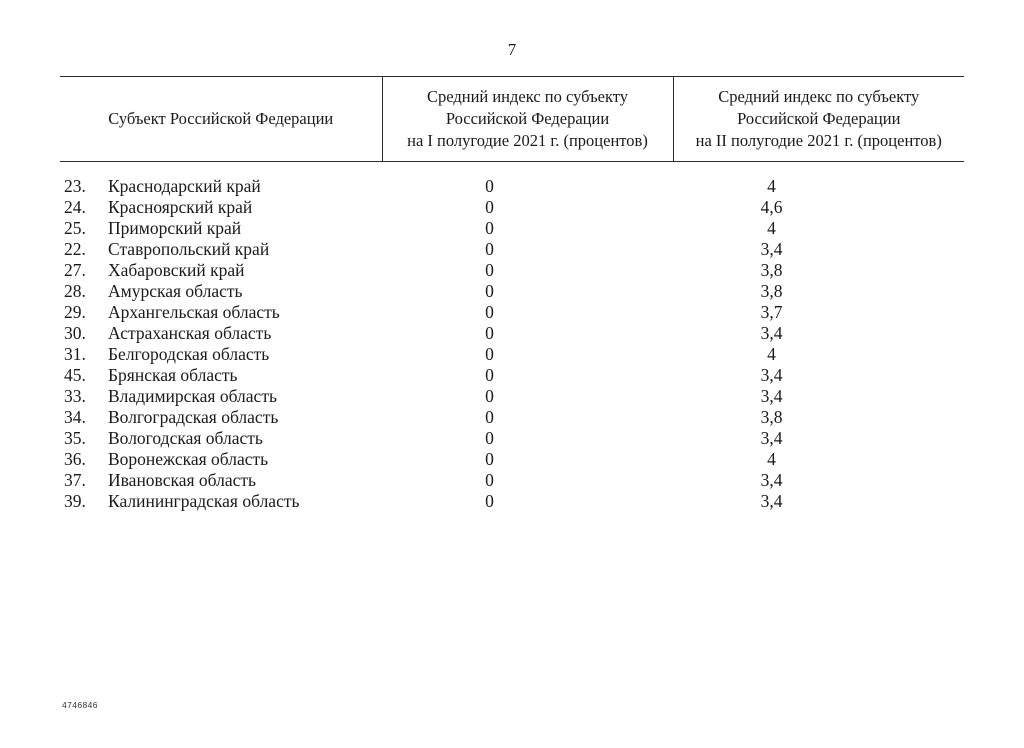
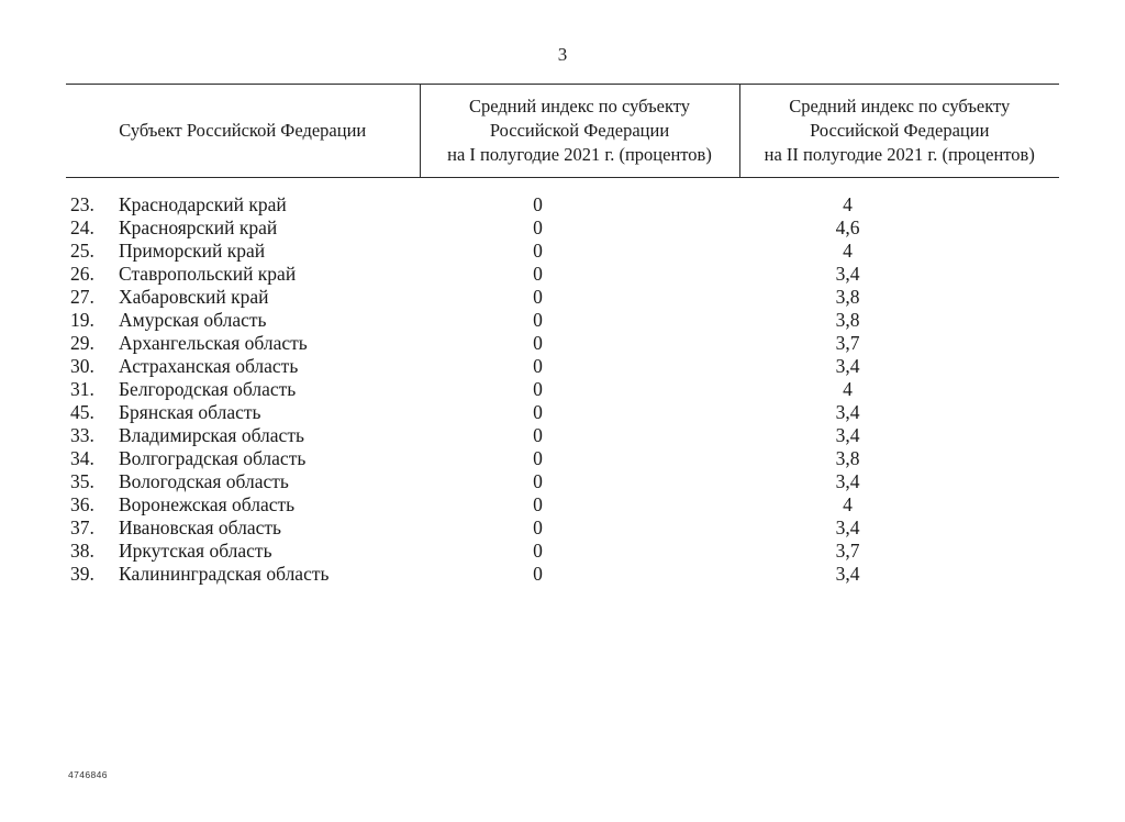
- 7
+ 3
  Субъект Российской Федерации	Средний индекс по субъекту Российской Федерации на I полугодие 2021 г. (процентов)	Средний индекс по субъекту Российской Федерации на II полугодие 2021 г. (процентов)
  23. Краснодарский край	0	4
  24. Красноярский край	0	4,6
  25. Приморский край	0	4
- 22. Ставропольский край	0	3,4
+ 26. Ставропольский край	0	3,4
  27. Хабаровский край	0	3,8
- 28. Амурская область	0	3,8
+ 19. Амурская область	0	3,8
  29. Архангельская область	0	3,7
  30. Астраханская область	0	3,4
  31. Белгородская область	0	4
  45. Брянская область	0	3,4
  33. Владимирская область	0	3,4
  34. Волгоградская область	0	3,8
  35. Вологодская область	0	3,4
  36. Воронежская область	0	4
  37. Ивановская область	0	3,4
+ 38. Иркутская область	0	3,7
  39. Калининградская область	0	3,4
  4746846
